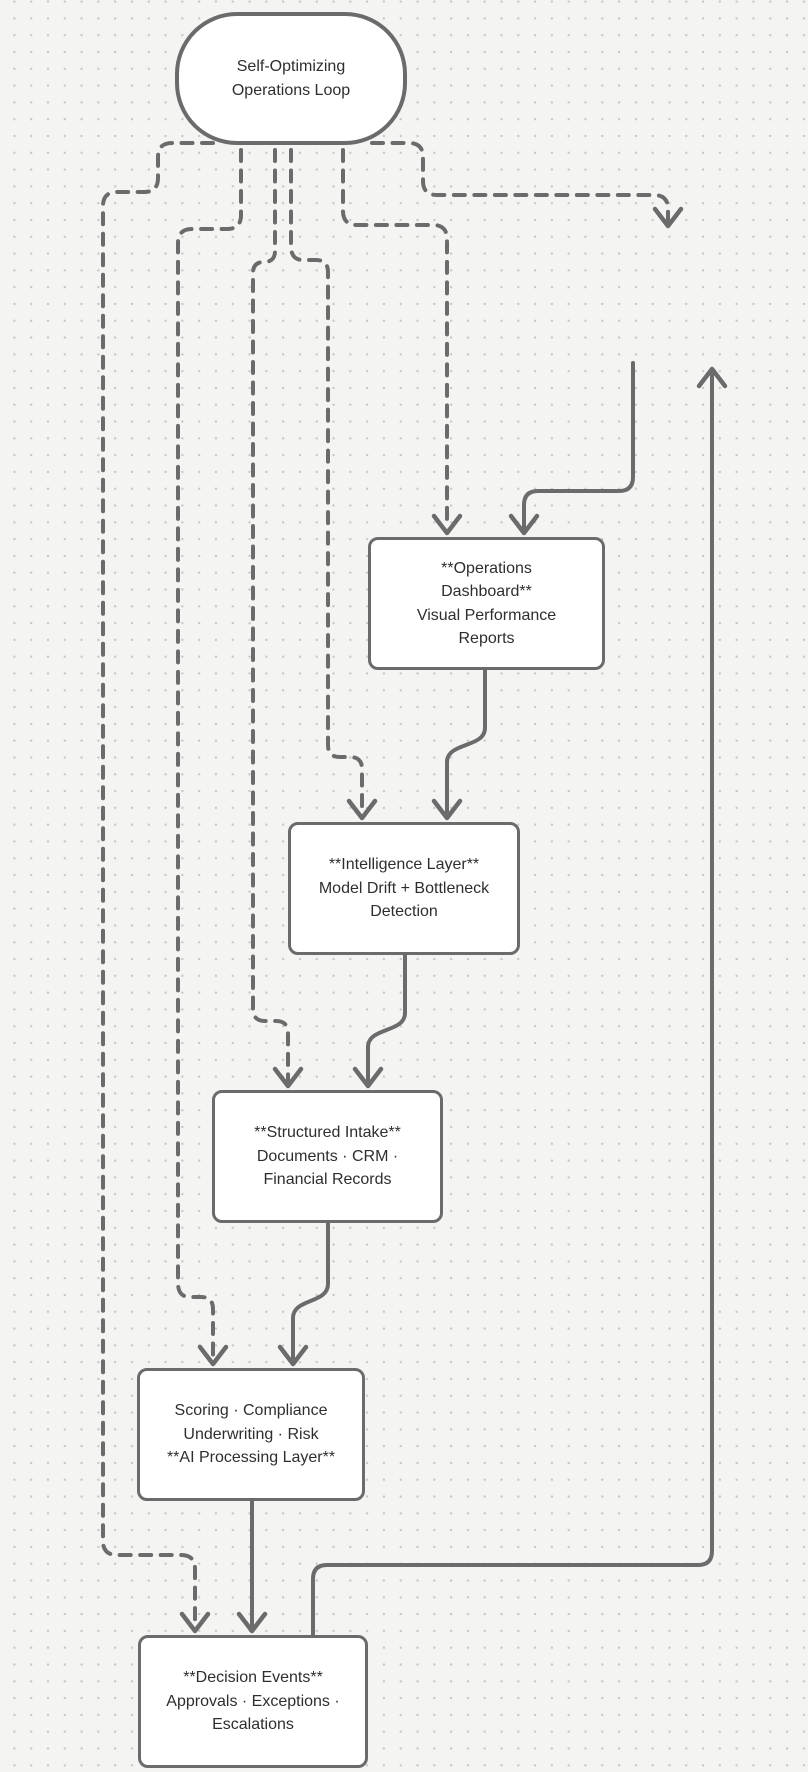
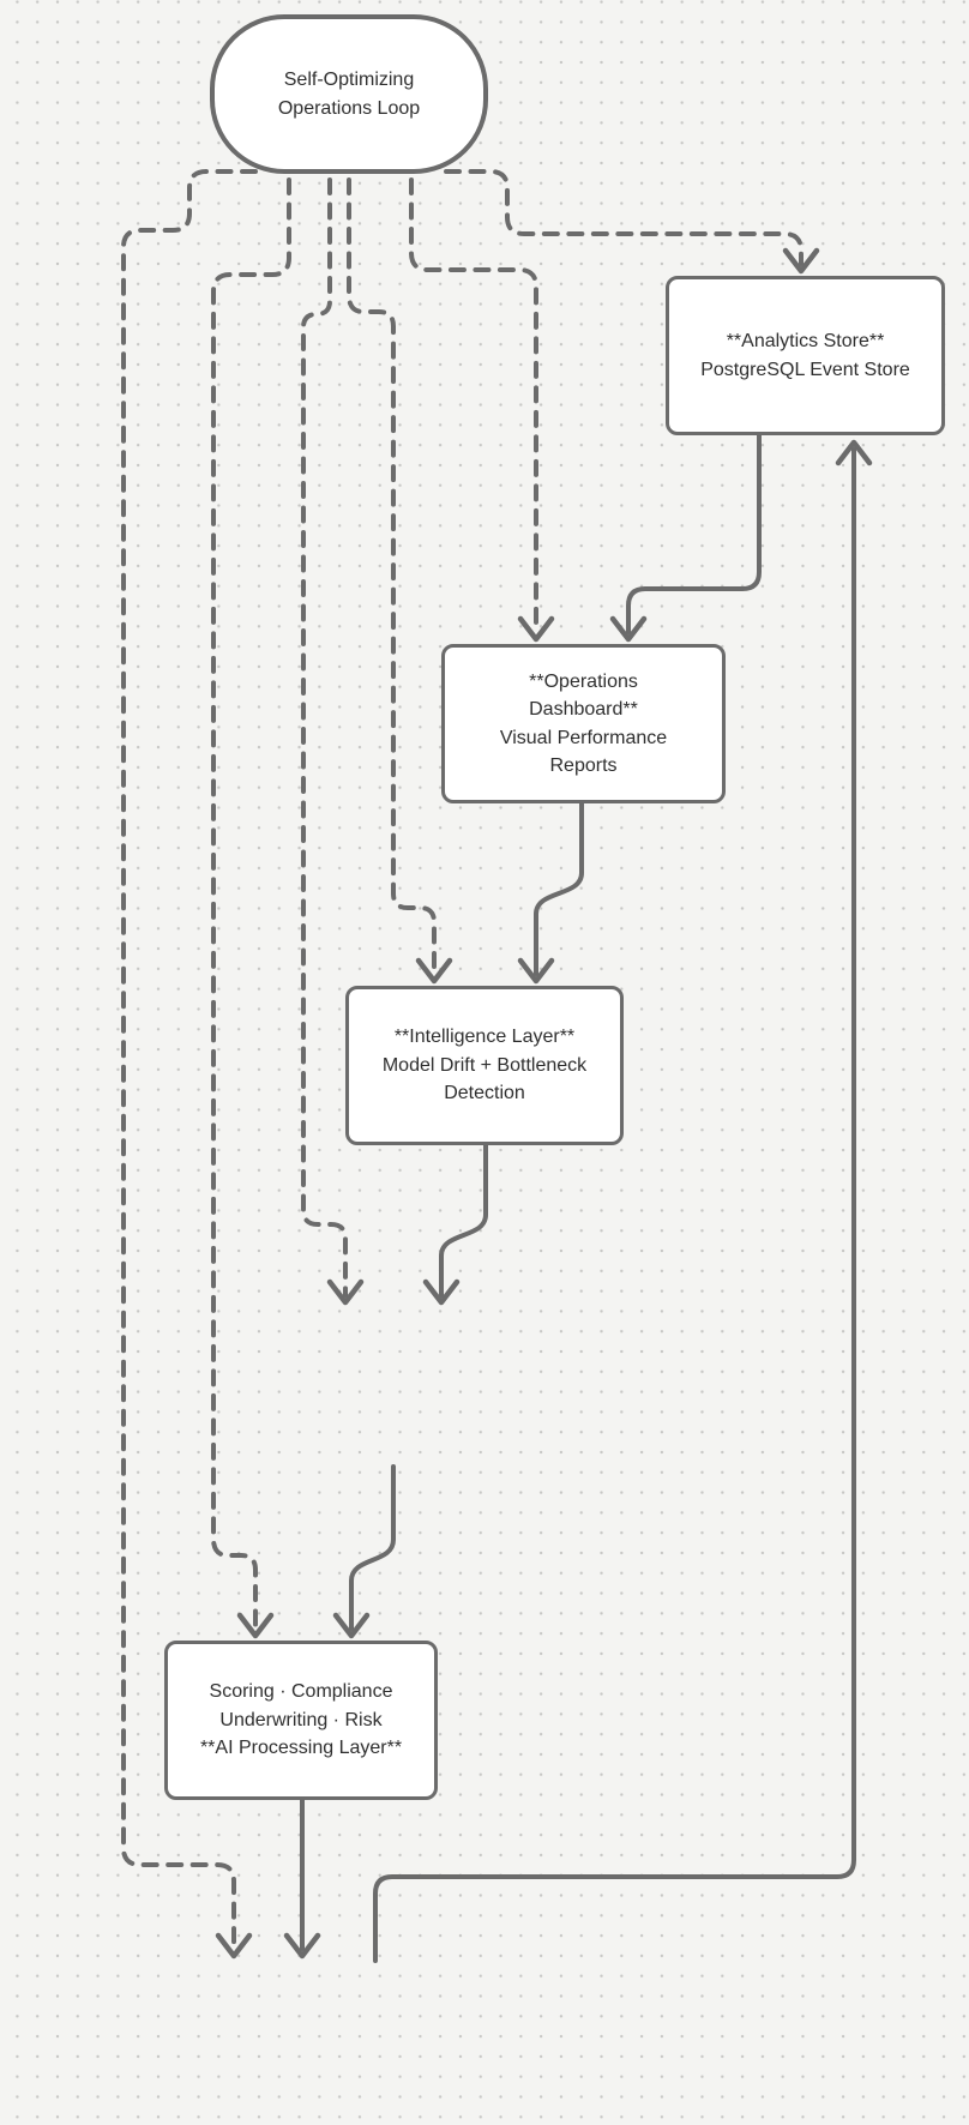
  Self-Optimizing
  Operations Loop
+ **Analytics Store**
+ PostgreSQL Event Store
  **Operations
  Dashboard**
  Visual Performance
  Reports
  **Intelligence Layer**
  Model Drift + Bottleneck
  Detection
- **Structured Intake**
- Documents · CRM ·
- Financial Records
  Scoring · Compliance
  Underwriting · Risk
  **AI Processing Layer**
- **Decision Events**
- Approvals · Exceptions ·
- Escalations
